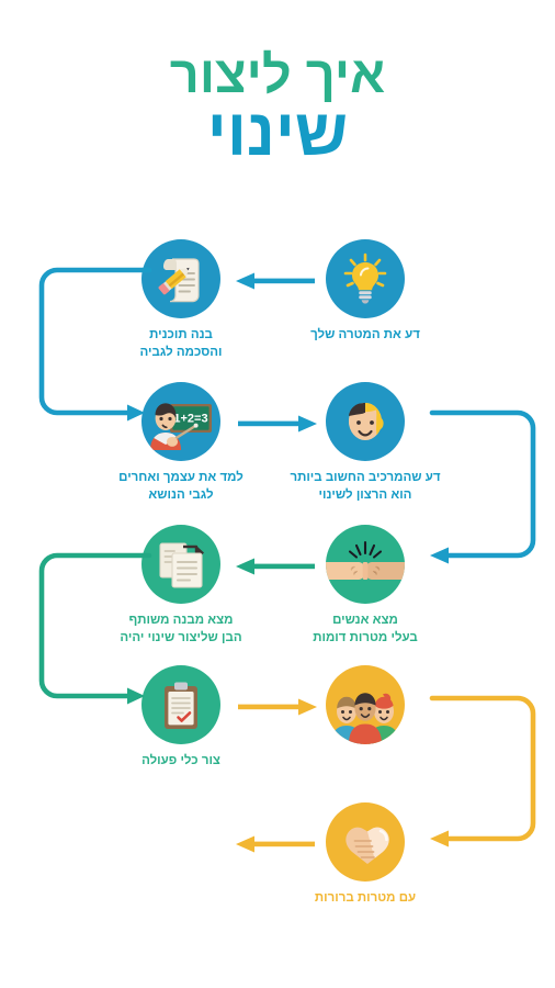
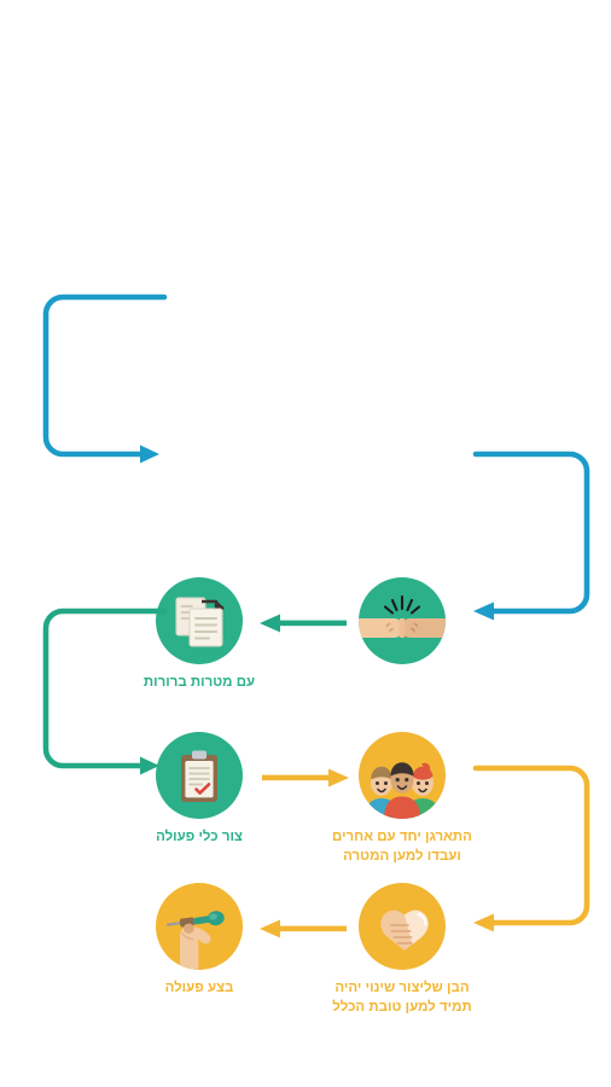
- איך ליצור
- שינוי
- דע את המטרה שלך
- בנה תוכנית
- והסכמה לגביה
- דע שהמרכיב החשוב ביותר
- הוא הרצון לשינוי
- 1+2=3
- למד את עצמך ואחרים
- לגבי הנושא
- מצא אנשים
- בעלי מטרות דומות
- מצא מבנה משותף
- הבן שליצור שינוי יהיה
+ עם מטרות ברורות
+ התארגן יחד עם אחרים
+ ועבדו למען המטרה
  צור כלי פעולה
- עם מטרות ברורות
+ הבן שליצור שינוי יהיה
+ תמיד למען טובת הכלל
+ בצע פעולה
